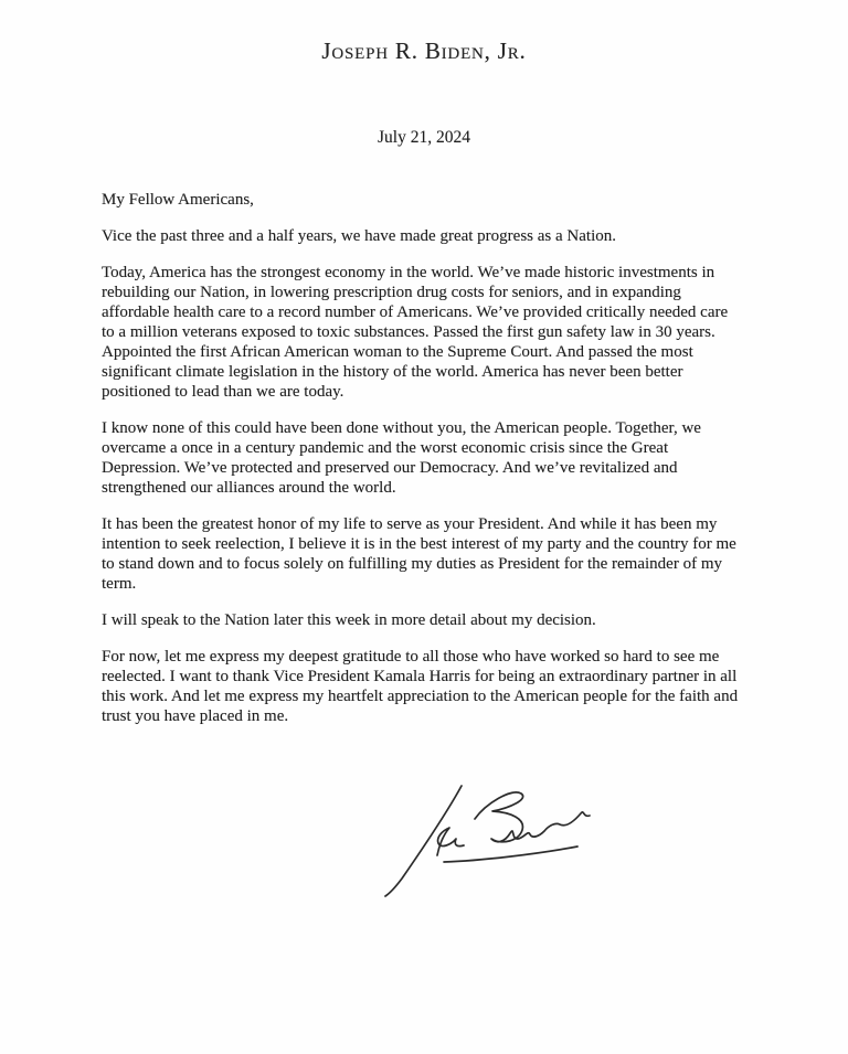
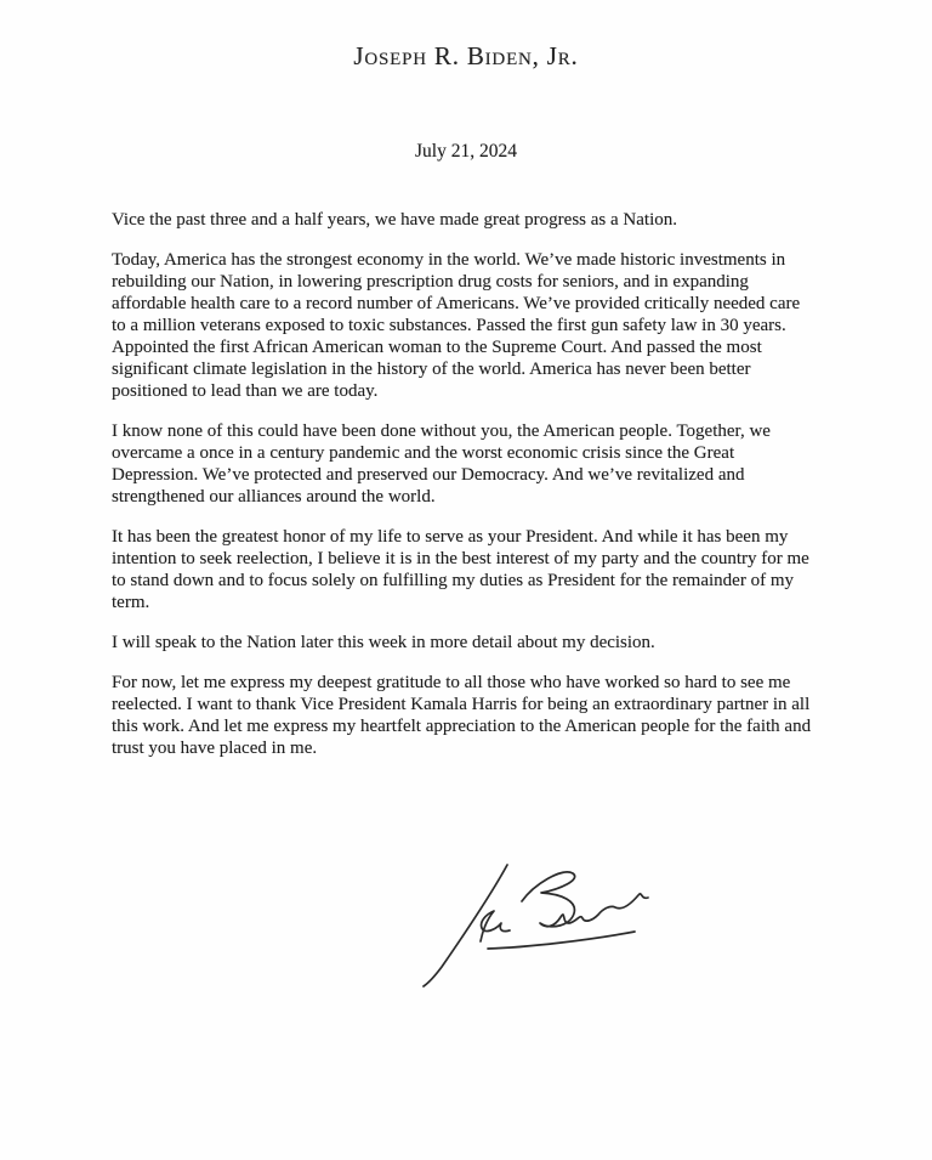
  Joseph R. Biden, Jr.
  July 21, 2024
- My Fellow Americans,
  Vice the past three and a half years, we have made great progress as a Nation.
  Today, America has the strongest economy in the world. We’ve made historic investments in
  rebuilding our Nation, in lowering prescription drug costs for seniors, and in expanding
  affordable health care to a record number of Americans. We’ve provided critically needed care
  to a million veterans exposed to toxic substances. Passed the first gun safety law in 30 years.
  Appointed the first African American woman to the Supreme Court. And passed the most
  significant climate legislation in the history of the world. America has never been better
  positioned to lead than we are today.
  I know none of this could have been done without you, the American people. Together, we
  overcame a once in a century pandemic and the worst economic crisis since the Great
  Depression. We’ve protected and preserved our Democracy. And we’ve revitalized and
  strengthened our alliances around the world.
  It has been the greatest honor of my life to serve as your President. And while it has been my
  intention to seek reelection, I believe it is in the best interest of my party and the country for me
  to stand down and to focus solely on fulfilling my duties as President for the remainder of my
  term.
  I will speak to the Nation later this week in more detail about my decision.
  For now, let me express my deepest gratitude to all those who have worked so hard to see me
  reelected. I want to thank Vice President Kamala Harris for being an extraordinary partner in all
  this work. And let me express my heartfelt appreciation to the American people for the faith and
  trust you have placed in me.
